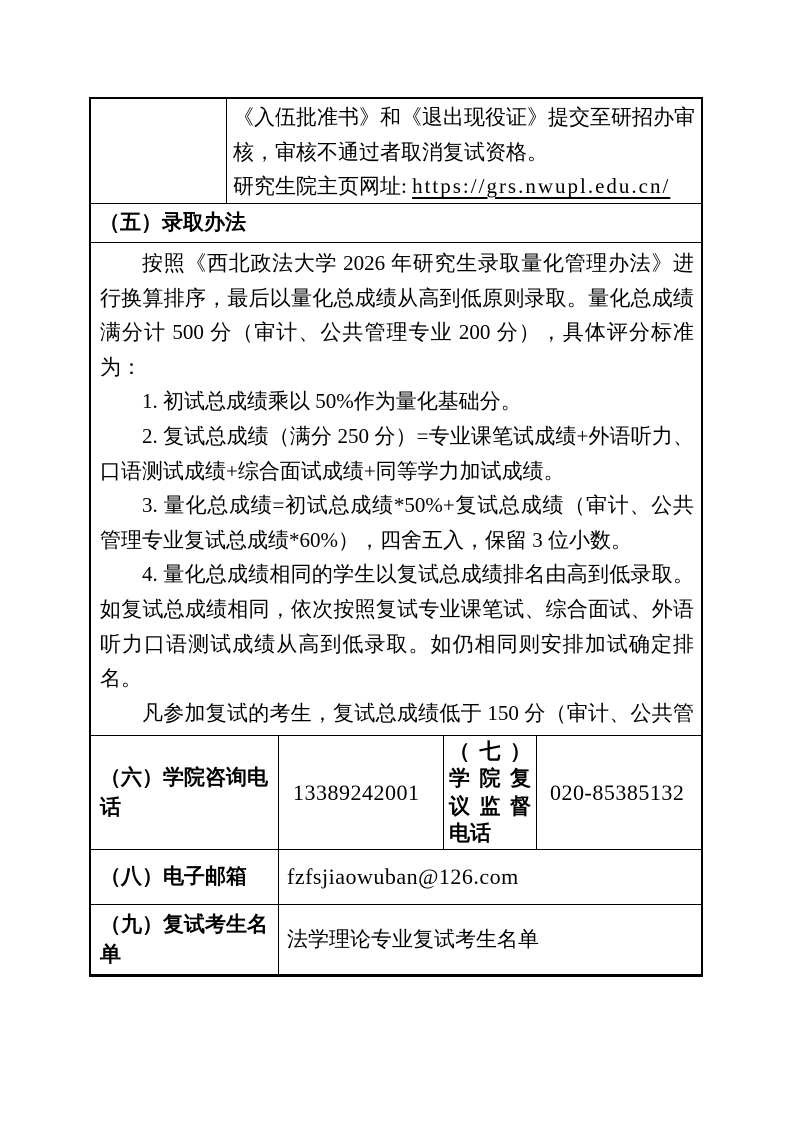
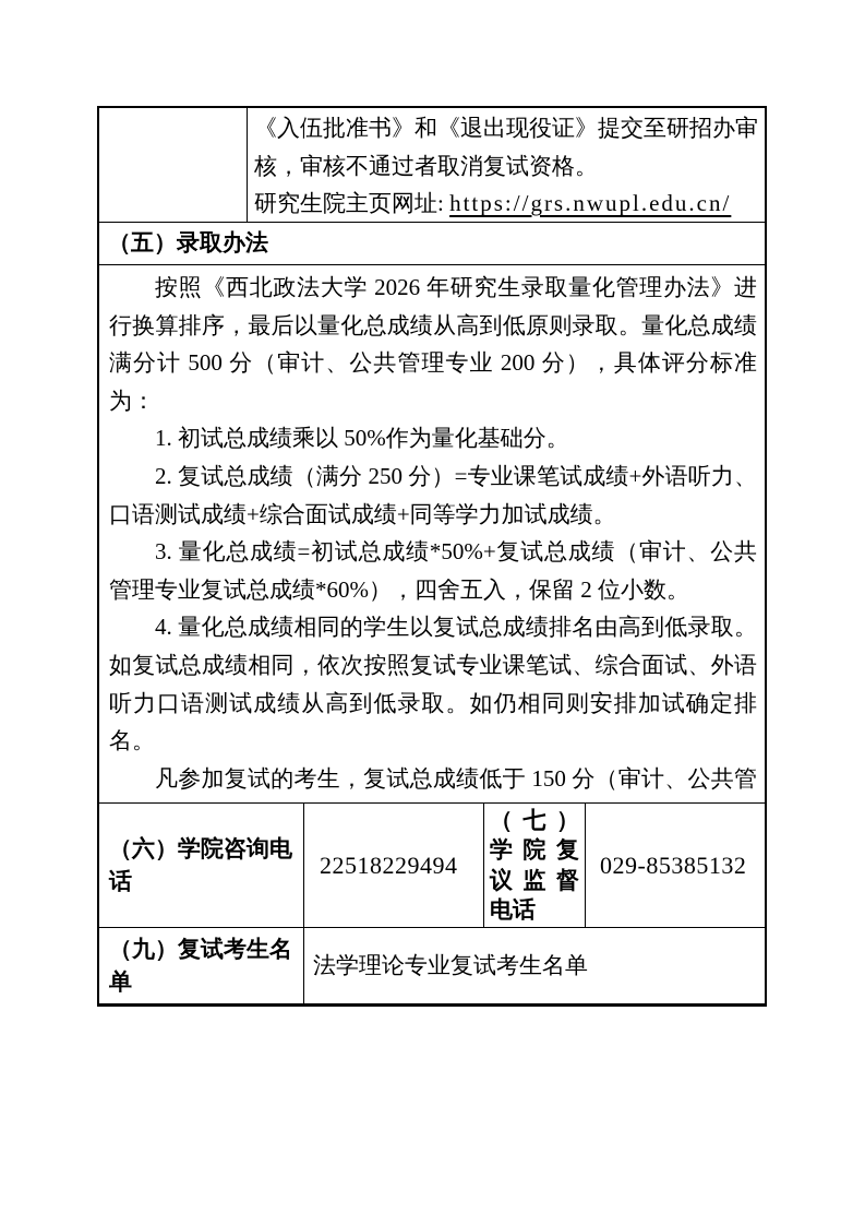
  《入伍批准书》和《退出现役证》提交至研招办审核，审核不通过者取消复试资格。
  研究生院主页网址: https://grs.nwupl.edu.cn/
  （五）录取办法
  按照《西北政法大学 2026 年研究生录取量化管理办法》进行换算排序，最后以量化总成绩从高到低原则录取。量化总成绩满分计 500 分（审计、公共管理专业 200 分），具体评分标准为：
  1. 初试总成绩乘以 50%作为量化基础分。
  2. 复试总成绩（满分 250 分）=专业课笔试成绩+外语听力、口语测试成绩+综合面试成绩+同等学力加试成绩。
- 3. 量化总成绩=初试总成绩*50%+复试总成绩（审计、公共管理专业复试总成绩*60%），四舍五入，保留 3 位小数。
+ 3. 量化总成绩=初试总成绩*50%+复试总成绩（审计、公共管理专业复试总成绩*60%），四舍五入，保留 2 位小数。
  4. 量化总成绩相同的学生以复试总成绩排名由高到低录取。如复试总成绩相同，依次按照复试专业课笔试、综合面试、外语听力口语测试成绩从高到低录取。如仍相同则安排加试确定排名。
  （六）学院咨询电话
- 13389242001
+ 22518229494
  （七）学院复议监督电话
- 020-85385132
+ 029-85385132
- （八）电子邮箱
- fzfsjiaowuban@126.com
  （九）复试考生名单
  法学理论专业复试考生名单
